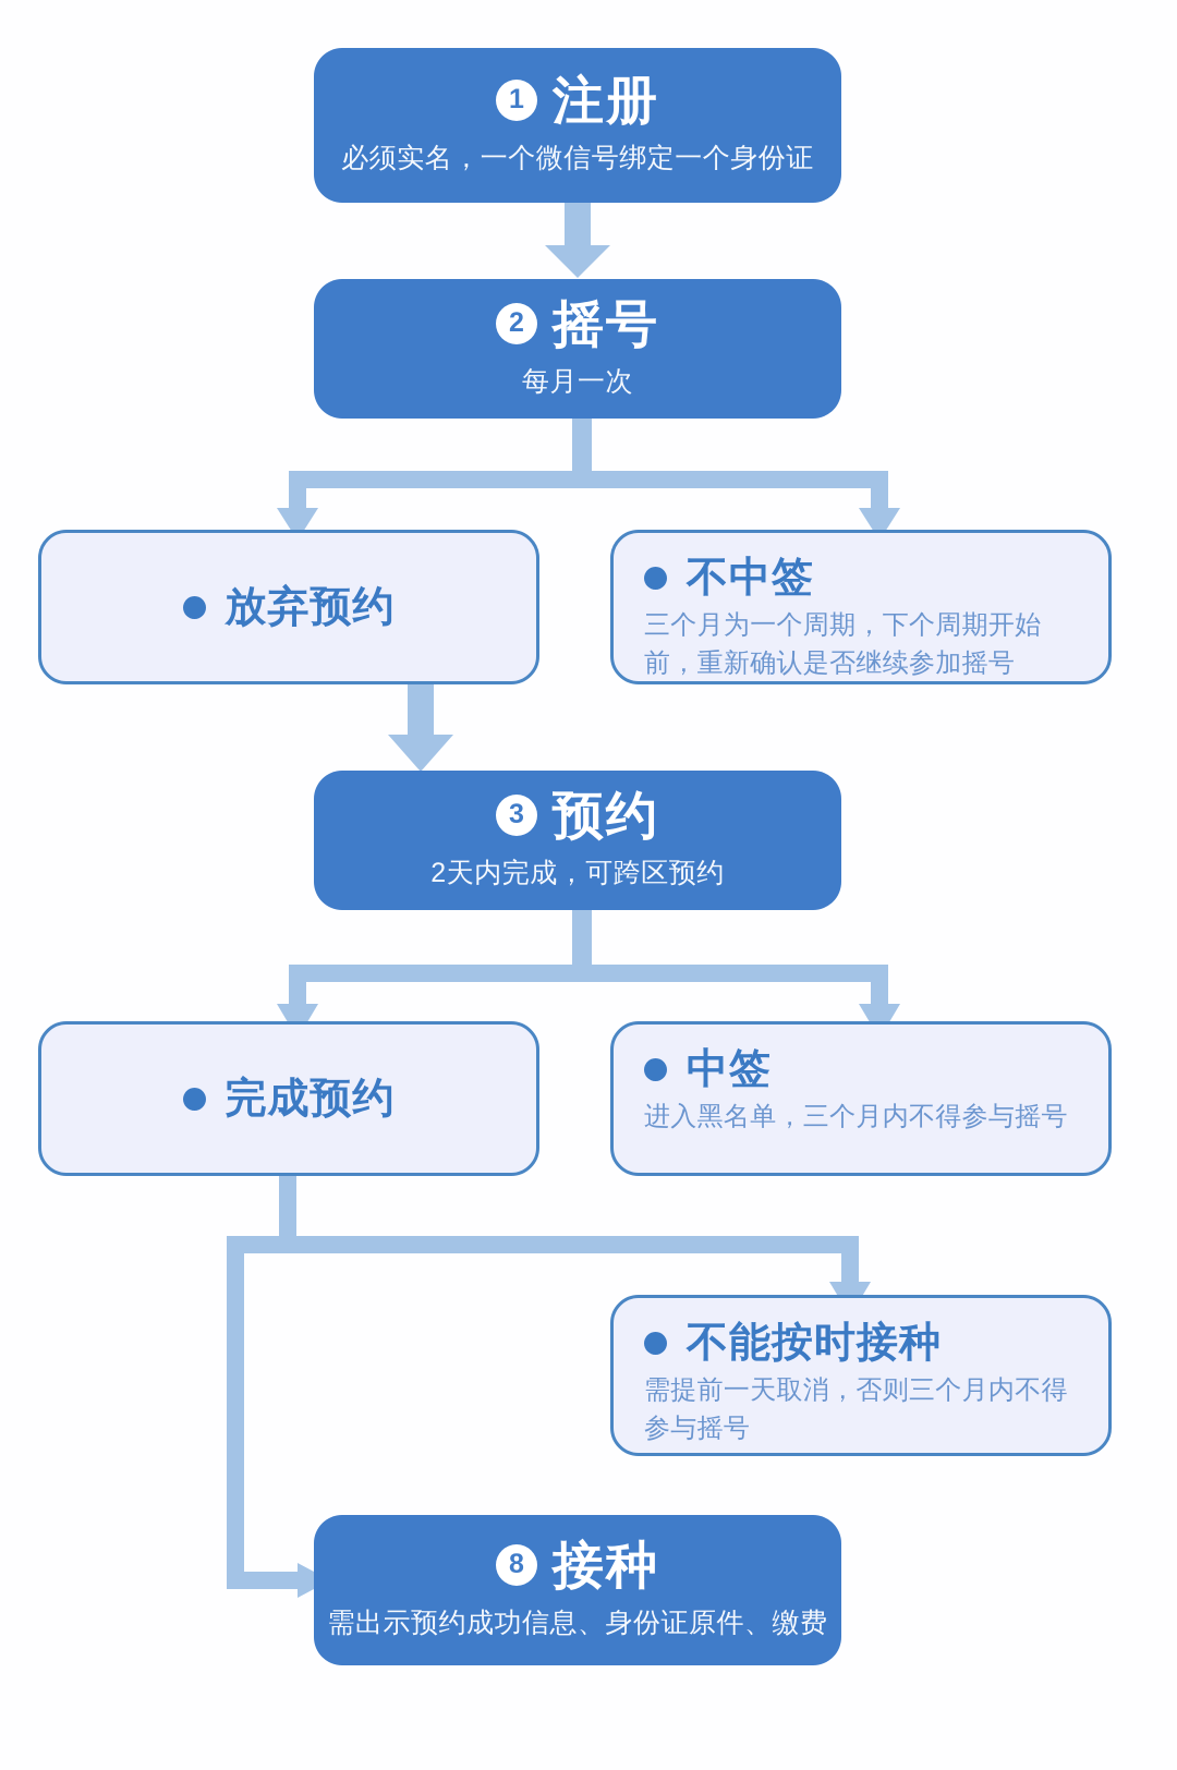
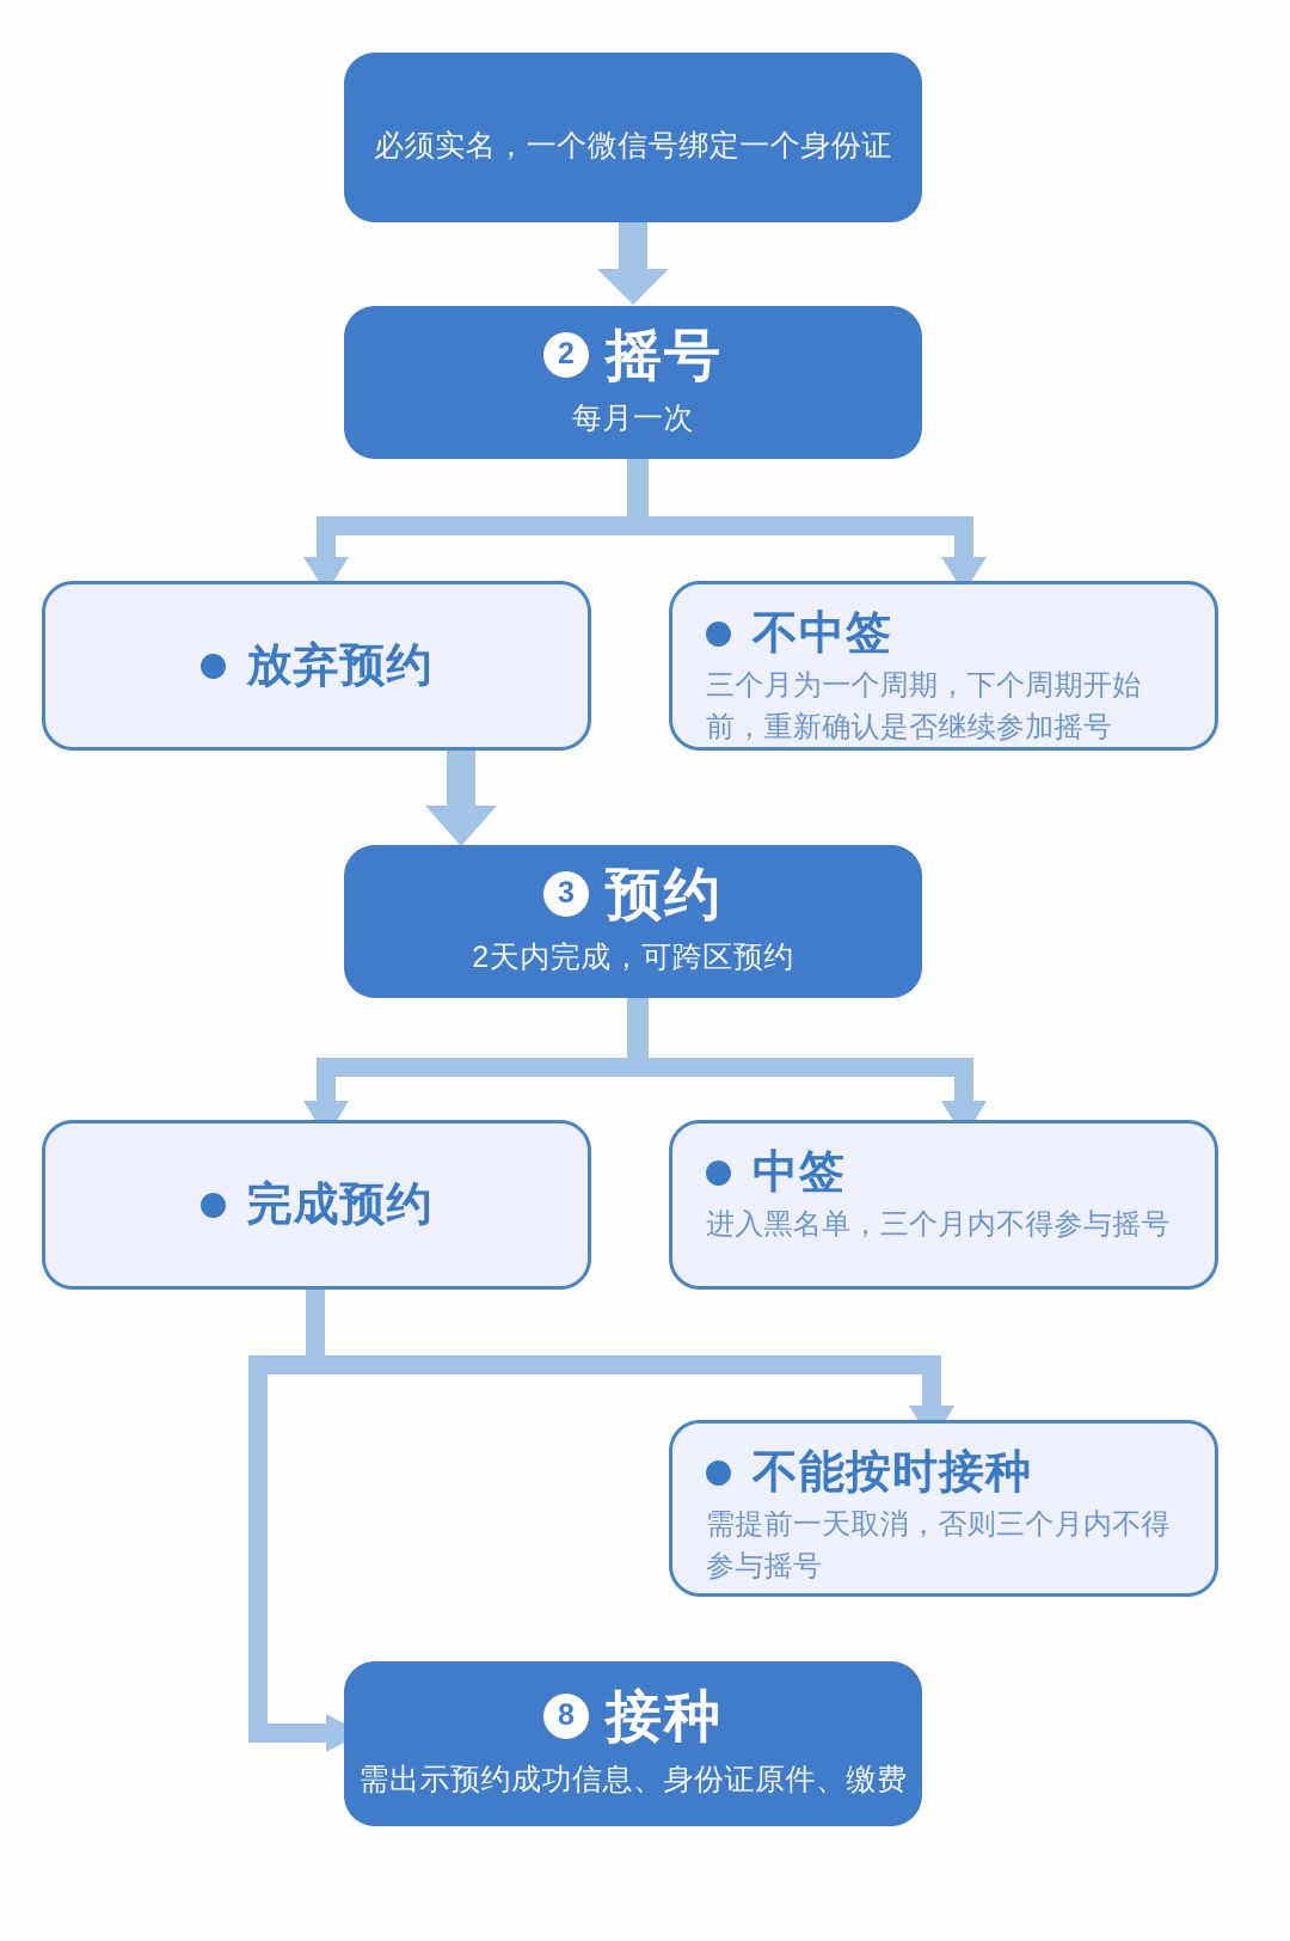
- 1
- 注册
  必须实名，一个微信号绑定一个身份证
  2
  摇号
  每月一次
  放弃预约
  不中签
  三个月为一个周期，下个周期开始前，重新确认是否继续参加摇号
  3
  预约
  2天内完成，可跨区预约
  完成预约
  中签
  进入黑名单，三个月内不得参与摇号
  不能按时接种
  需提前一天取消，否则三个月内不得参与摇号
  8
  接种
  需出示预约成功信息、身份证原件、缴费
